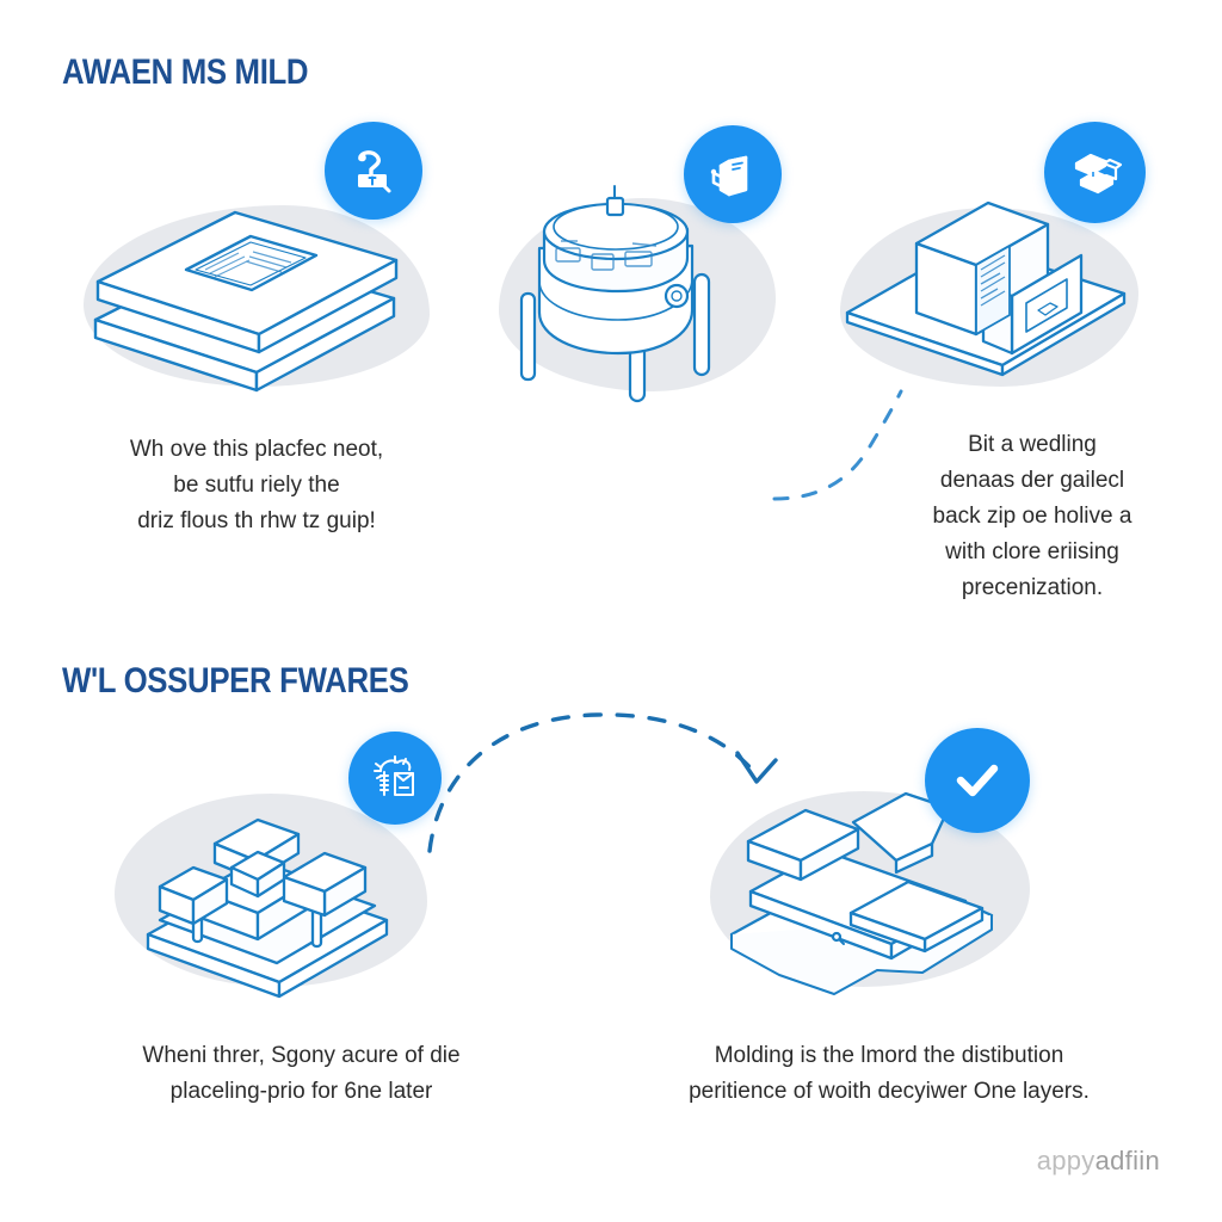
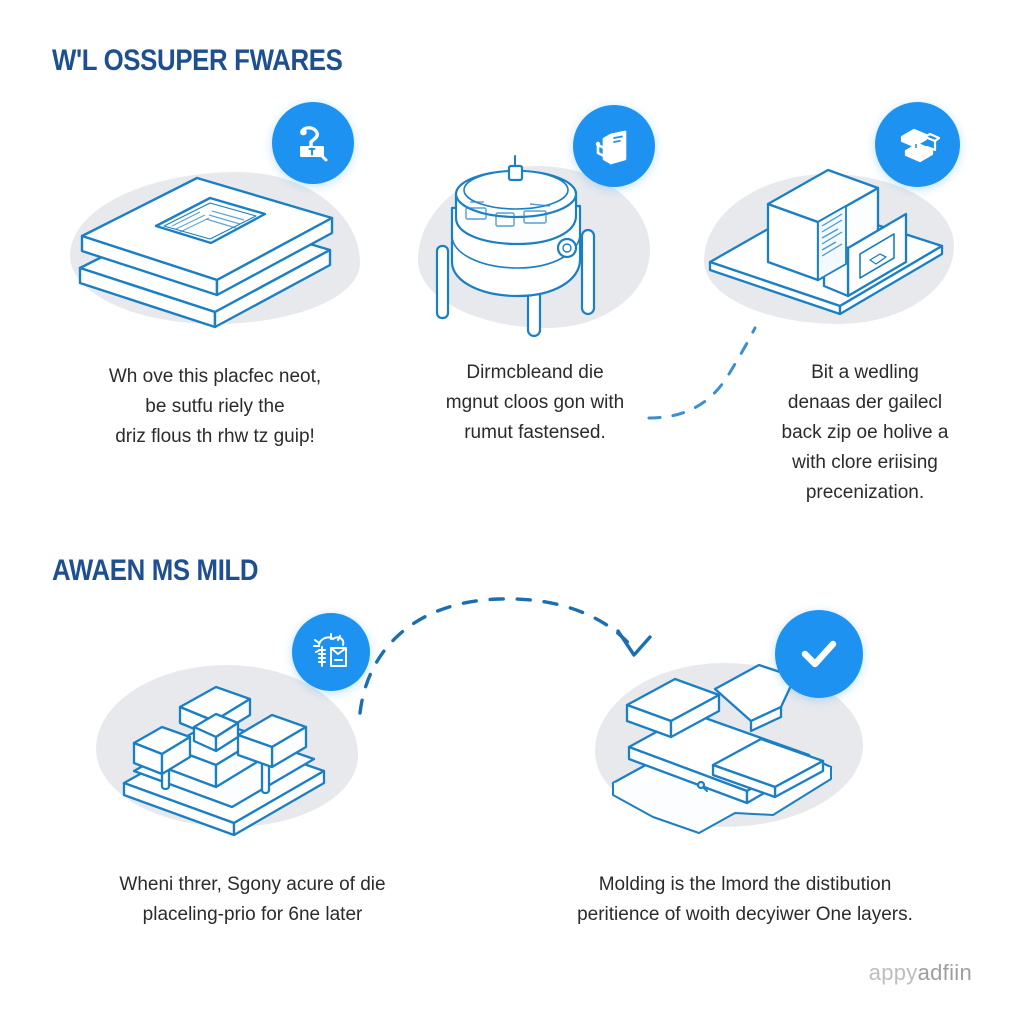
- AWAEN MS MILD
+ W'L OSSUPER FWARES
  Wh ove this placfec neot,
  be sutfu riely the
  driz flous th rhw tz guip!
+ Dirmcbleand die
+ mgnut cloos gon with
+ rumut fastensed.
  Bit a wedling
  denaas der gailecl
  back zip oe holive a
  with clore eriising
  precenization.
- W'L OSSUPER FWARES
+ AWAEN MS MILD
  Wheni threr, Sgony acure of die
  placeling-prio for 6ne later
  Molding is the lmord the distibution
  peritience of woith decyiwer One layers.
  appyadfiin
